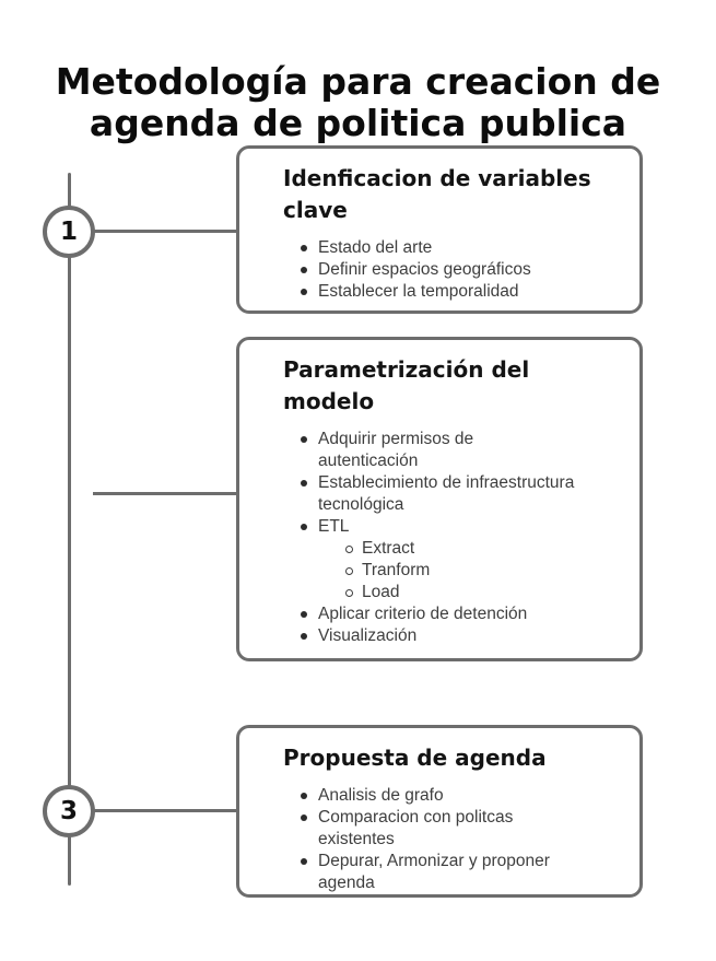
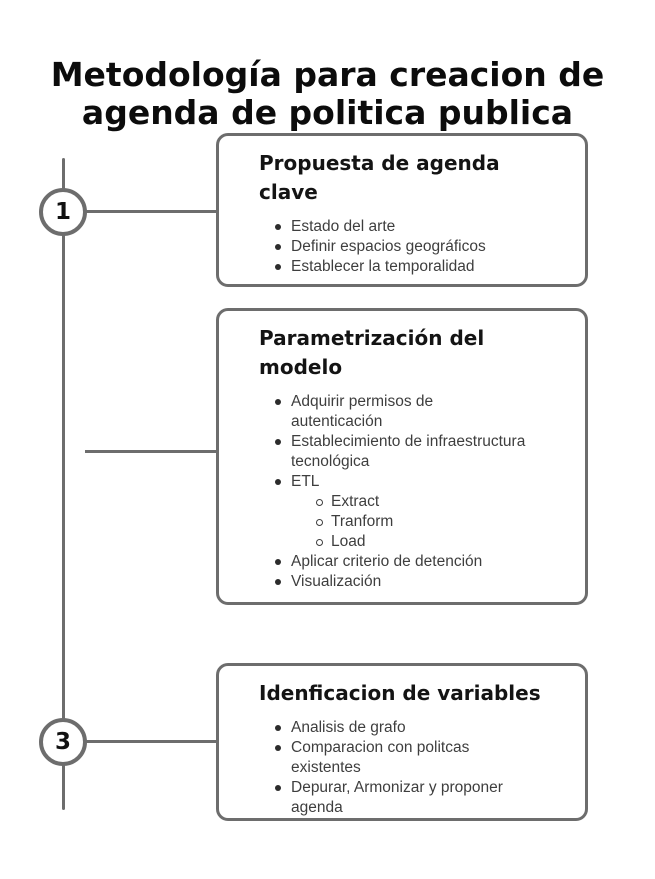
  Metodología para creacion de
  agenda de politica publica
  1
  3
- Idenficacion de variables
+ Propuesta de agenda
  clave
  Estado del arte
  Definir espacios geográficos
  Establecer la temporalidad
  Parametrización del
  modelo
  Adquirir permisos de autenticación
  Establecimiento de infraestructura tecnológica
  ETL
  Extract
  Tranform
  Load
  Aplicar criterio de detención
  Visualización
- Propuesta de agenda
+ Idenficacion de variables
  Analisis de grafo
  Comparacion con politcas existentes
  Depurar, Armonizar y proponer agenda
